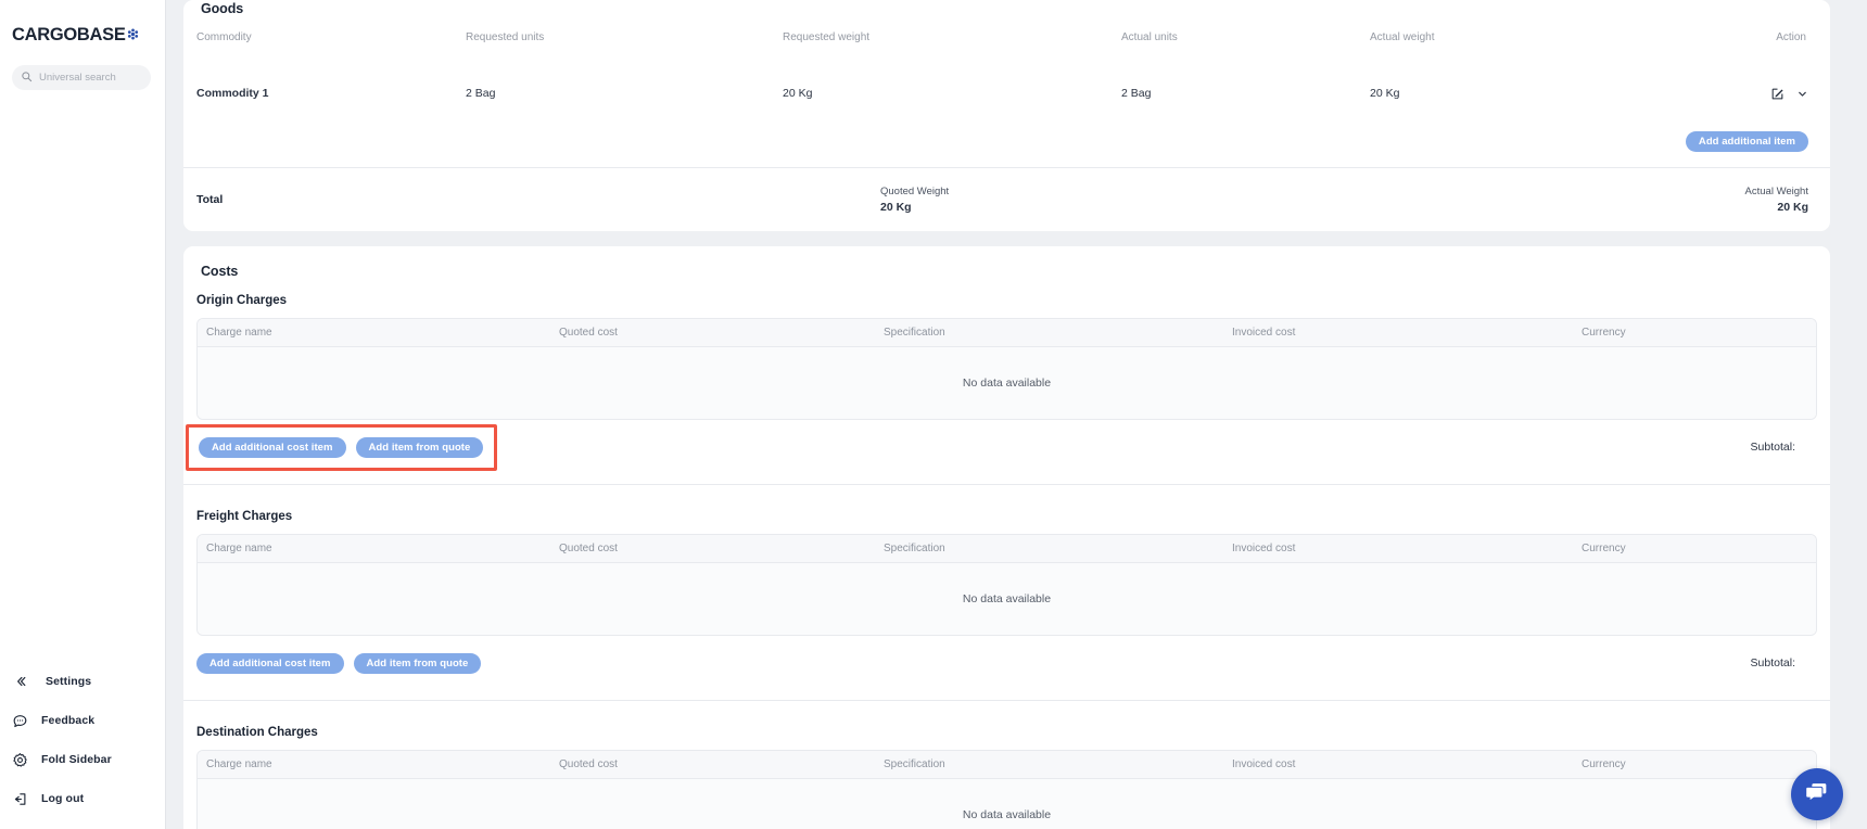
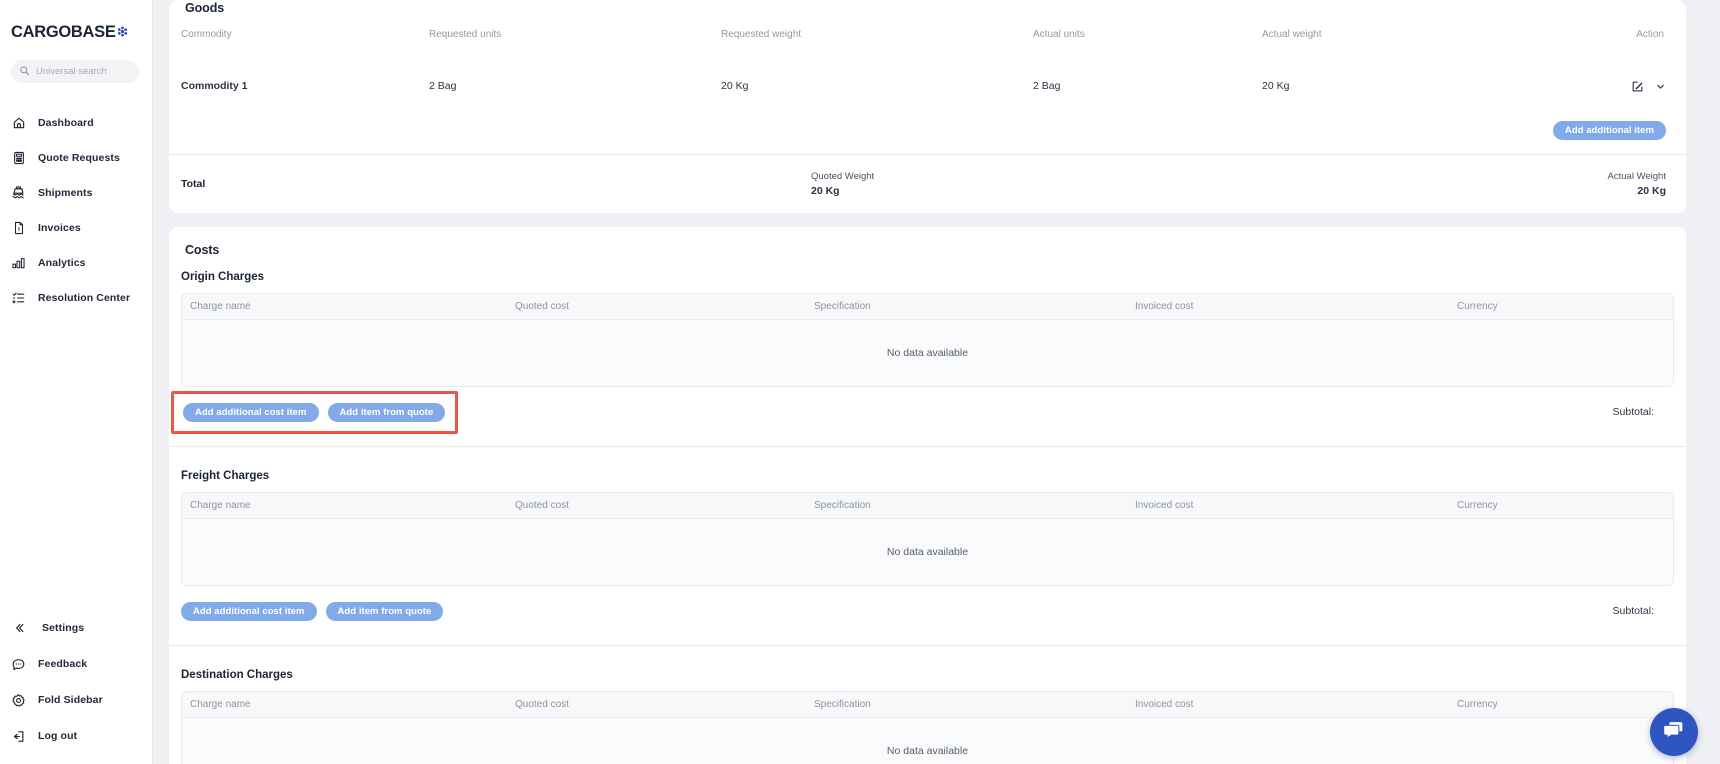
  CARGOBASE
  Universal search
+ Dashboard
+ Quote Requests
+ Shipments
+ Invoices
+ Analytics
+ Resolution Center
  Settings
  Feedback
  Fold Sidebar
  Log out
  Goods
  Commodity
  Requested units
  Requested weight
  Actual units
  Actual weight
  Action
  Commodity 1
  2 Bag
  20 Kg
  2 Bag
  20 Kg
  Add additional item
  Total
  Quoted Weight
  20 Kg
  Actual Weight
  20 Kg
  Costs
  Origin Charges
  Charge name
  Quoted cost
  Specification
  Invoiced cost
  Currency
  No data available
  Add additional cost item
  Add item from quote
  Subtotal:
  Freight Charges
  Charge name
  Quoted cost
  Specification
  Invoiced cost
  Currency
  No data available
  Add additional cost item
  Add item from quote
  Subtotal:
  Destination Charges
  Charge name
  Quoted cost
  Specification
  Invoiced cost
  Currency
  No data available
